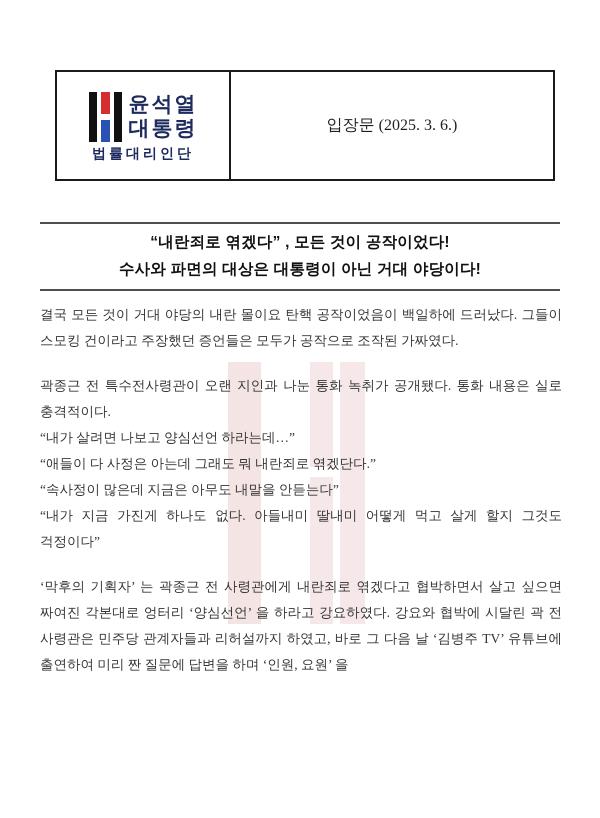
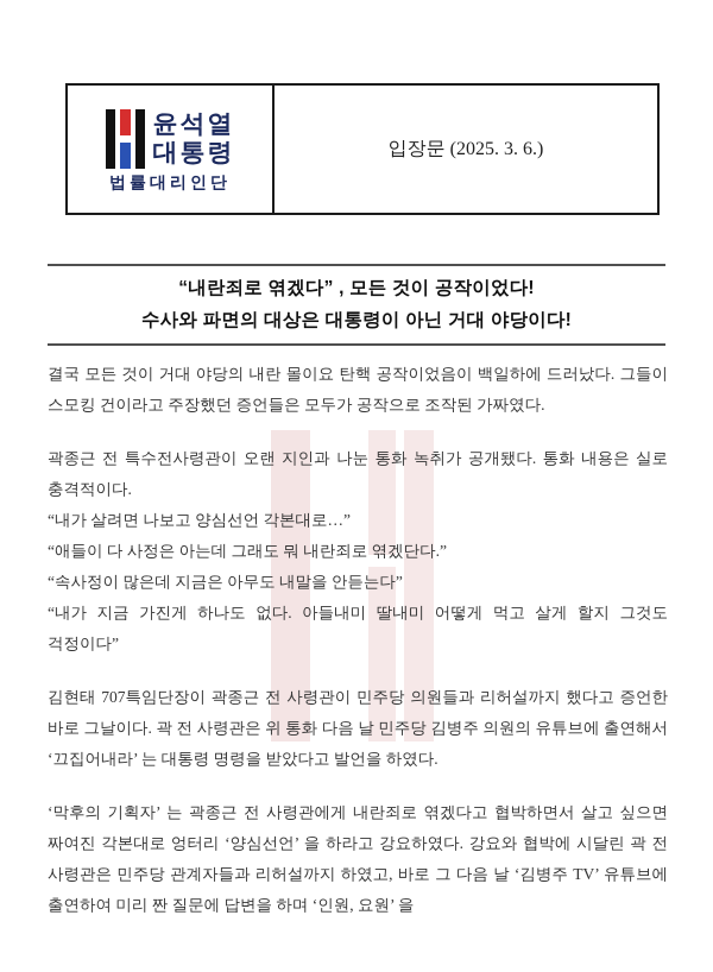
  윤석열
  대통령
  법률대리인단
  입장문 (2025. 3. 6.)
  “내란죄로 엮겠다” , 모든 것이 공작이었다!
  수사와 파면의 대상은 대통령이 아닌 거대 야당이다!
  결국 모든 것이 거대 야당의 내란 몰이요 탄핵 공작이었음이 백일하에 드러났다. 그들이 스모킹 건이라고 주장했던 증언들은 모두가 공작으로 조작된 가짜였다.
  곽종근 전 특수전사령관이 오랜 지인과 나눈 통화 녹취가 공개됐다. 통화 내용은 실로 충격적이다.
- “내가 살려면 나보고 양심선언 하라는데…”
+ “내가 살려면 나보고 양심선언 각본대로…”
  “애들이 다 사정은 아는데 그래도 뭐 내란죄로 엮겠단다.”
  “속사정이 많은데 지금은 아무도 내말을 안듣는다”
  “내가 지금 가진게 하나도 없다. 아들내미 딸내미 어떻게 먹고 살게 할지 그것도 걱정이다”
+ 김현태 707특임단장이 곽종근 전 사령관이 민주당 의원들과 리허설까지 했다고 증언한 바로 그날이다. 곽 전 사령관은 위 통화 다음 날 민주당 김병주 의원의 유튜브에 출연해서 ‘끄집어내라’ 는 대통령 명령을 받았다고 발언을 하였다.
  ‘막후의 기획자’ 는 곽종근 전 사령관에게 내란죄로 엮겠다고 협박하면서 살고 싶으면 짜여진 각본대로 엉터리 ‘양심선언’ 을 하라고 강요하였다. 강요와 협박에 시달린 곽 전 사령관은 민주당 관계자들과 리허설까지 하였고, 바로 그 다음 날 ‘김병주 TV’ 유튜브에 출연하여 미리 짠 질문에 답변을 하며 ‘인원, 요원’ 을
